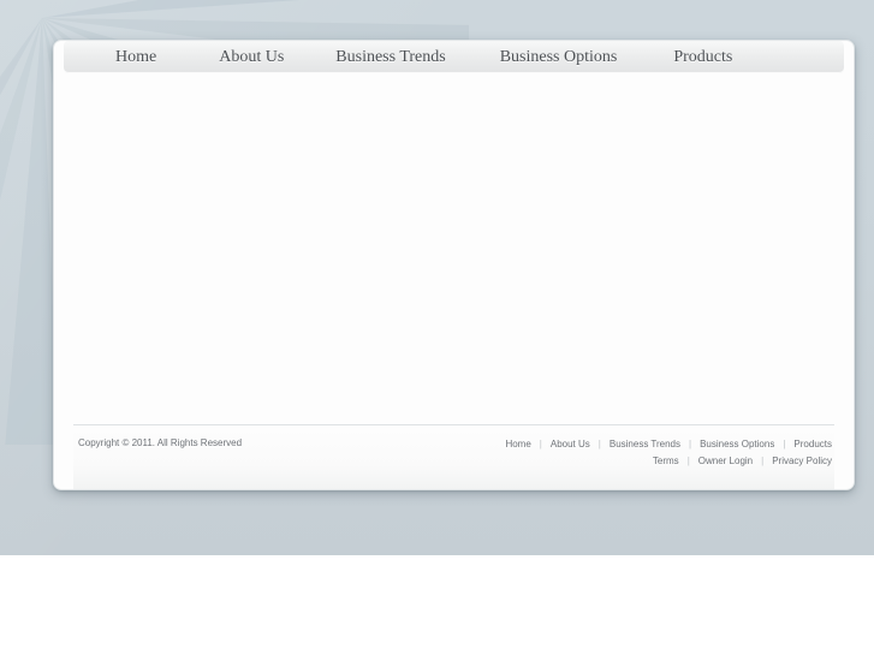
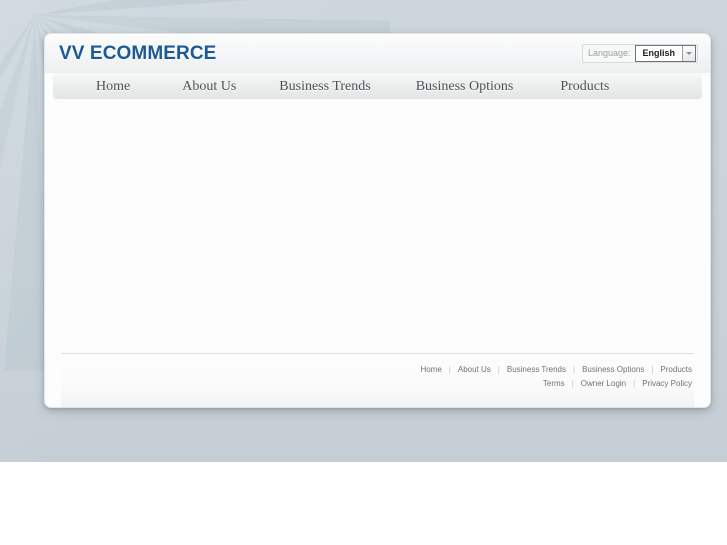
+ VV ECOMMERCE
+ Language:
+ English
  Home
  About Us
  Business Trends
  Business Options
  Products
- Copyright © 2011. All Rights Reserved
  Home
  |
  About Us
  |
  Business Trends
  Business Options
  |
  Products
  Terms
  |
  Owner Login
  |
  Privacy Policy
